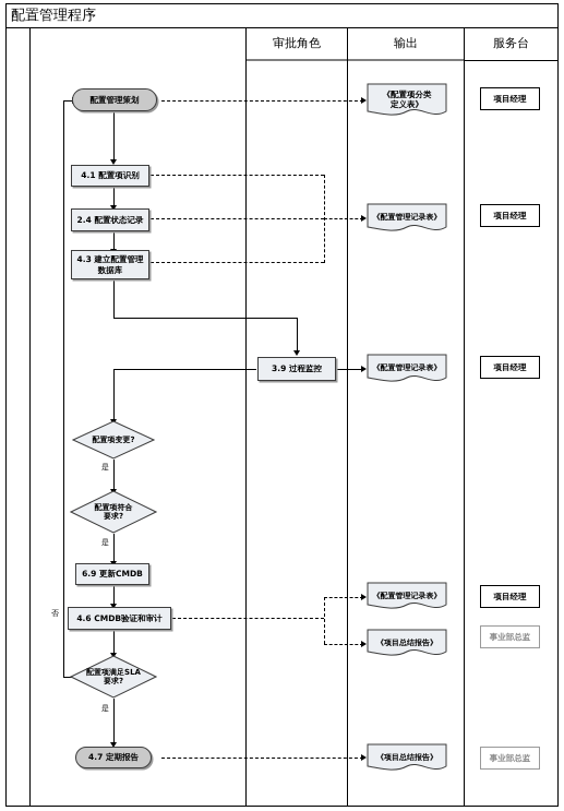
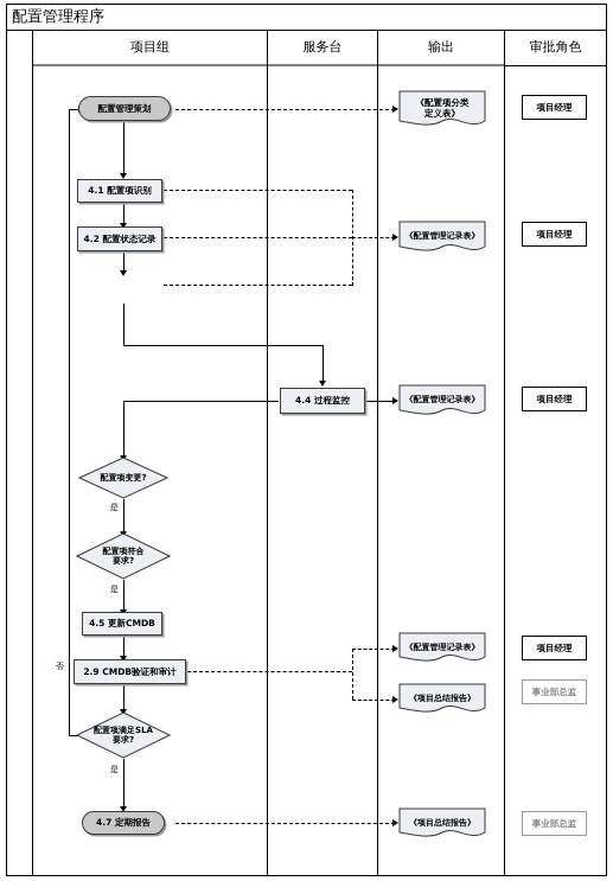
  配置管理程序
+ 项目组
- 审批角色
+ 服务台
  输出
- 服务台
+ 审批角色
  是
  是
  是
  否
  配置管理策划
  4.1 配置项识别
- 2.4 配置状态记录
+ 4.2 配置状态记录
- 4.3 建立配置管理
- 数据库
- 3.9 过程监控
+ 4.4 过程监控
  配置项变更?
  配置项符合
  要求?
- 6.9 更新CMDB
+ 4.5 更新CMDB
- 4.6 CMDB验证和审计
+ 2.9 CMDB验证和审计
  配置项满足SLA
  要求?
  4.7 定期报告
  《配置项分类
  定义表》
  《配置管理记录表》
  《配置管理记录表》
  《配置管理记录表》
  《项目总结报告》
  《项目总结报告》
  项目经理
  项目经理
  项目经理
  项目经理
  事业部总监
  事业部总监
